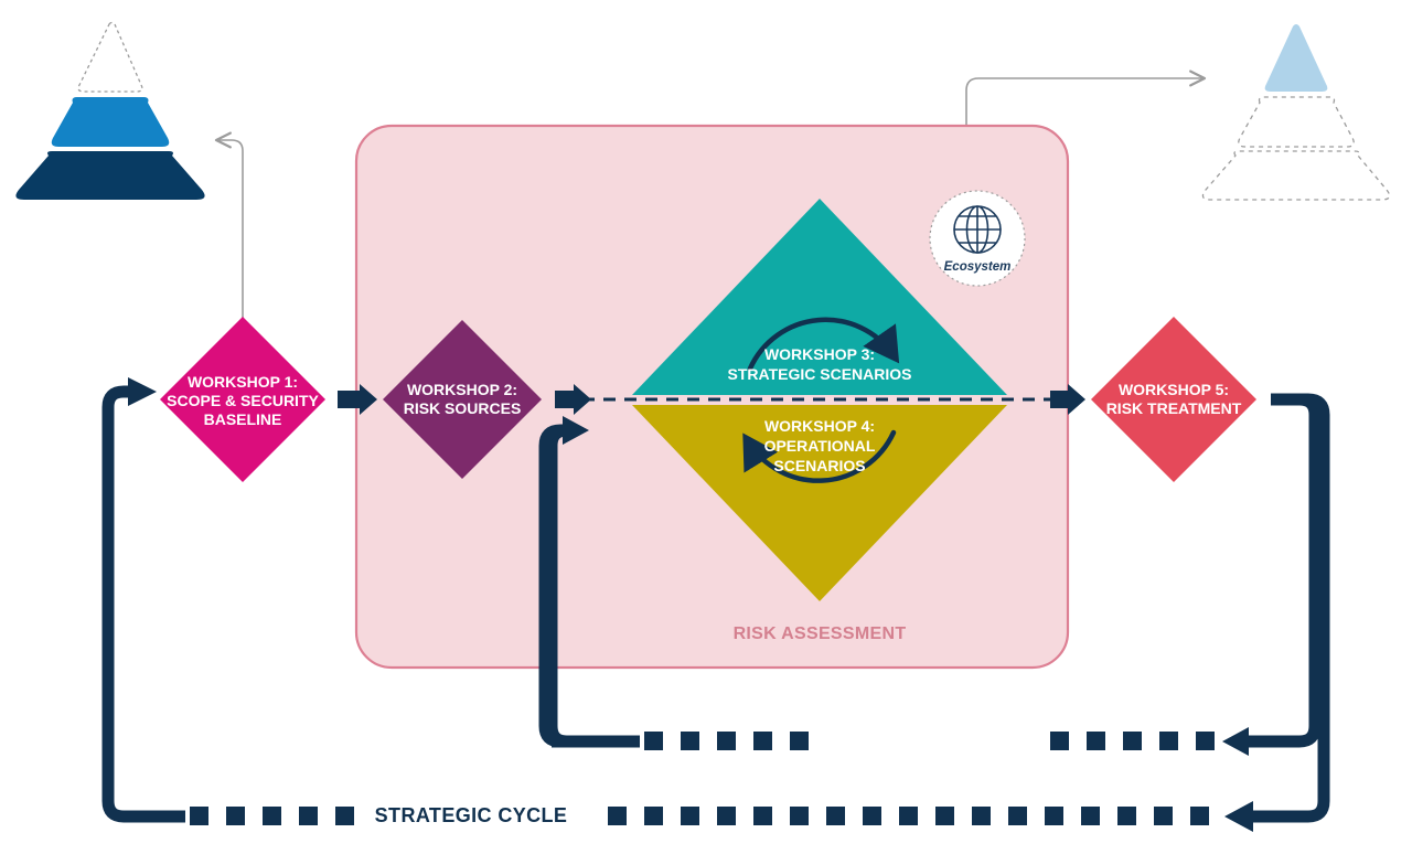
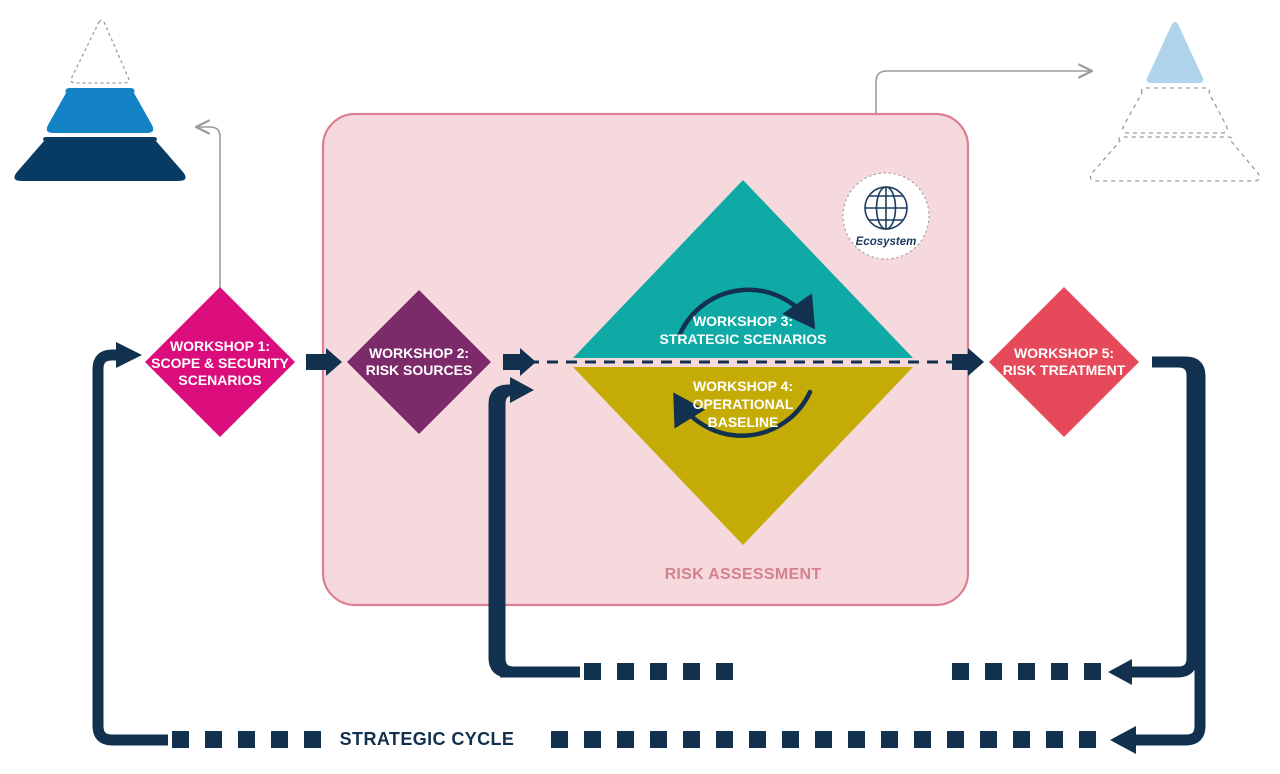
  Ecosystem
  RISK ASSESSMENT
  WORKSHOP 1:
  SCOPE & SECURITY
- BASELINE
+ SCENARIOS
  WORKSHOP 2:
  RISK SOURCES
  WORKSHOP 3:
  STRATEGIC SCENARIOS
  WORKSHOP 4:
  OPERATIONAL
- SCENARIOS
+ BASELINE
  WORKSHOP 5:
  RISK TREATMENT
  STRATEGIC CYCLE
